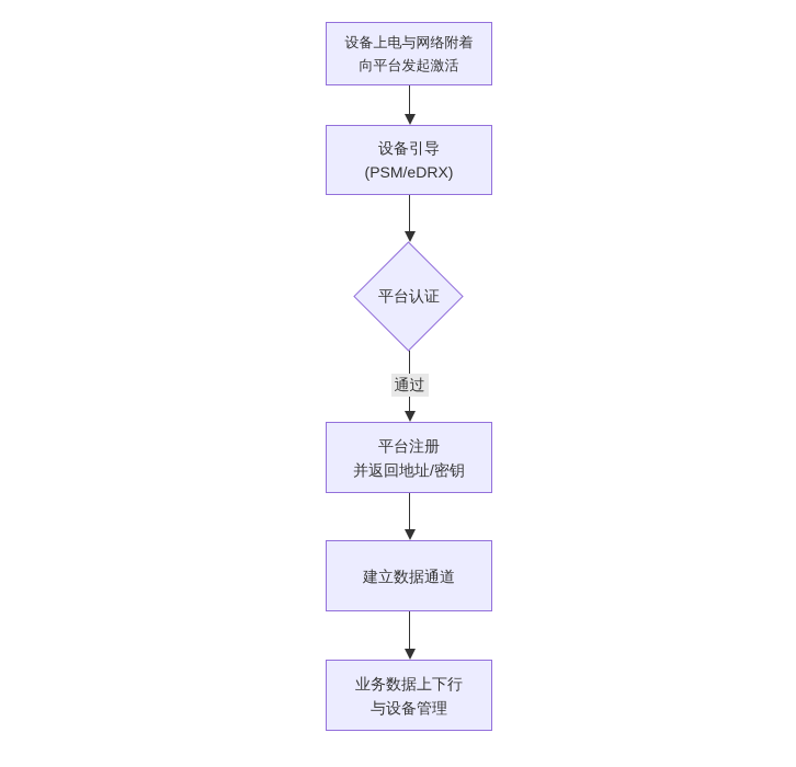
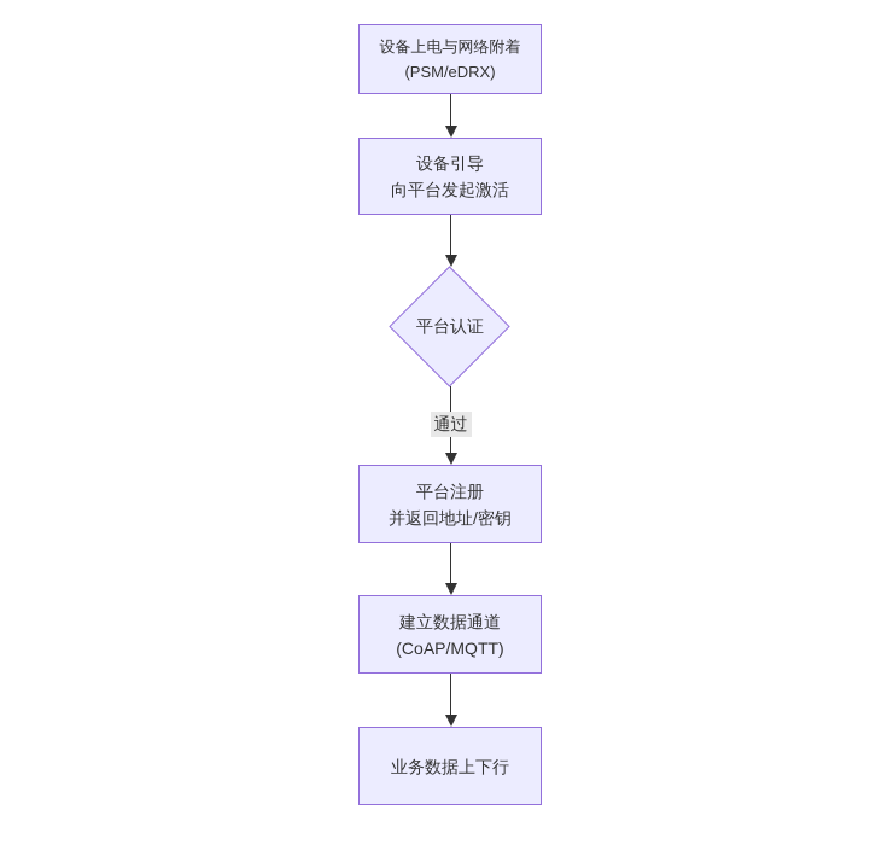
  设备上电与网络附着
- 向平台发起激活
+ (PSM/eDRX)
  设备引导
- (PSM/eDRX)
+ 向平台发起激活
  平台认证
  通过
  平台注册
  并返回地址/密钥
  建立数据通道
+ (CoAP/MQTT)
  业务数据上下行
- 与设备管理
